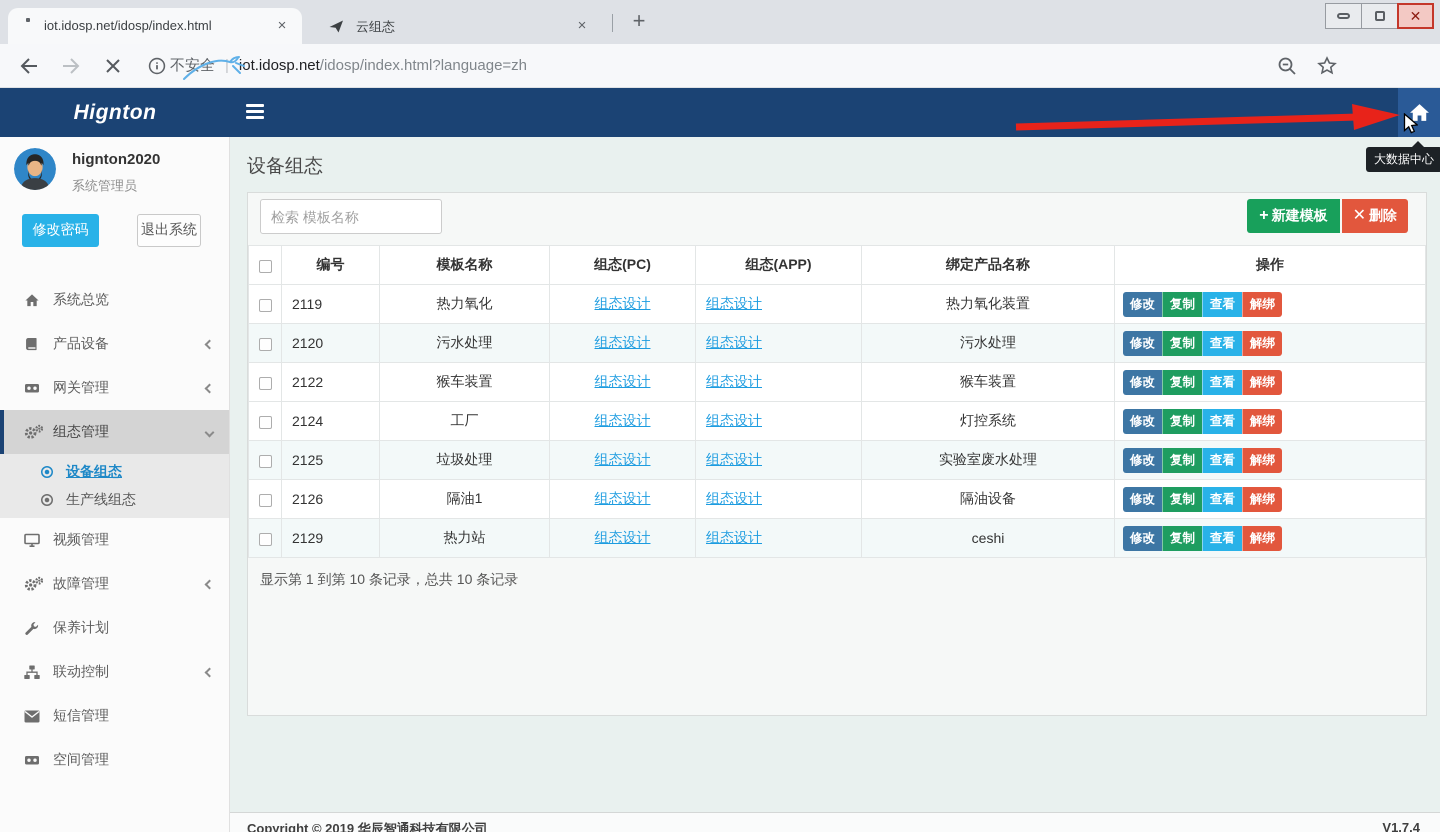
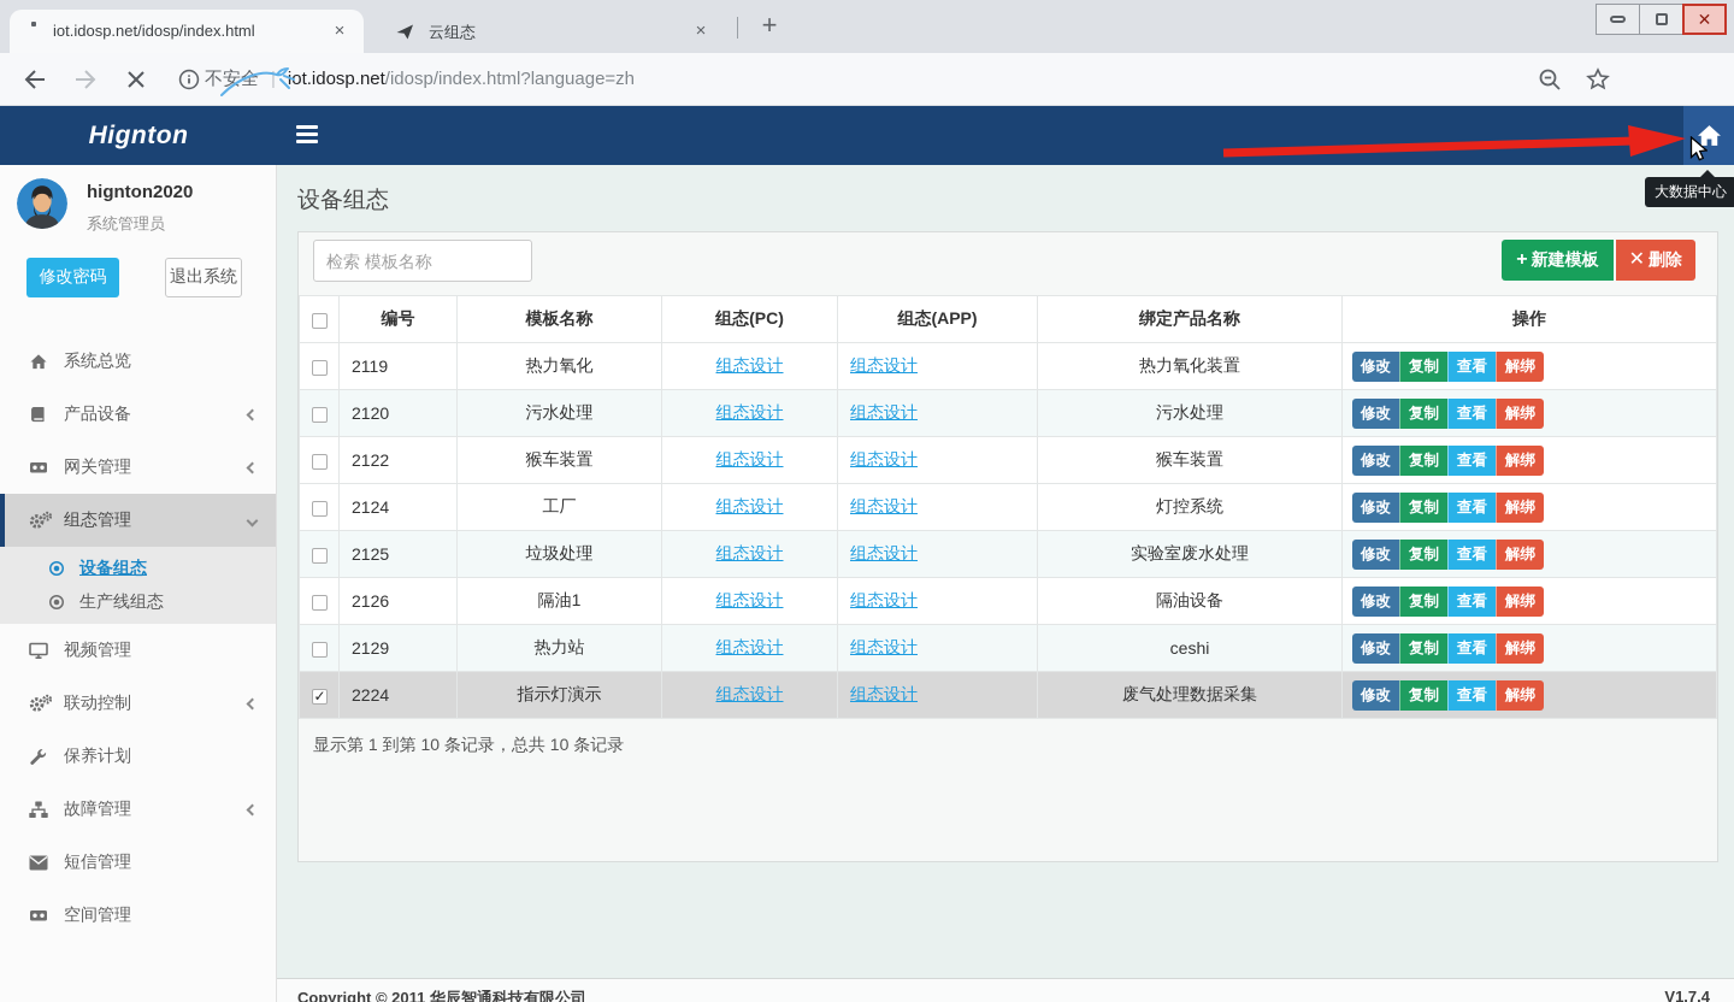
  iot.idosp.net/idosp/index.html
  ×
  云组态
  ×
  +
  ✕
  不安全 | ot.idosp.net/idosp/index.html?language=zh
  Hignton
  大数据中心
  hignton2020
  系统管理员
  修改密码
  退出系统
  系统总览
  产品设备
  网关管理
  组态管理
  设备组态
  生产线组态
  视频管理
- 故障管理
+ 联动控制
  保养计划
- 联动控制
+ 故障管理
  短信管理
  空间管理
  设备组态
  检索 模板名称
  +
  新建模板
  ✕
  删除
  	编号	模板名称	组态(PC)	组态(APP)	绑定产品名称	操作
  	2119	热力氧化	组态设计	组态设计	热力氧化装置	修改 复制 查看 解绑
  	2120	污水处理	组态设计	组态设计	污水处理	修改 复制 查看 解绑
  	2122	猴车装置	组态设计	组态设计	猴车装置	修改 复制 查看 解绑
  	2124	工厂	组态设计	组态设计	灯控系统	修改 复制 查看 解绑
  	2125	垃圾处理	组态设计	组态设计	实验室废水处理	修改 复制 查看 解绑
  	2126	隔油1	组态设计	组态设计	隔油设备	修改 复制 查看 解绑
  	2129	热力站	组态设计	组态设计	ceshi	修改 复制 查看 解绑
+ 	2224	指示灯演示	组态设计	组态设计	废气处理数据采集	修改 复制 查看 解绑
  显示第 1 到第 10 条记录，总共 10 条记录
- Copyright © 2019 华辰智通科技有限公司
+ Copyright © 2011 华辰智通科技有限公司
  V1.7.4
